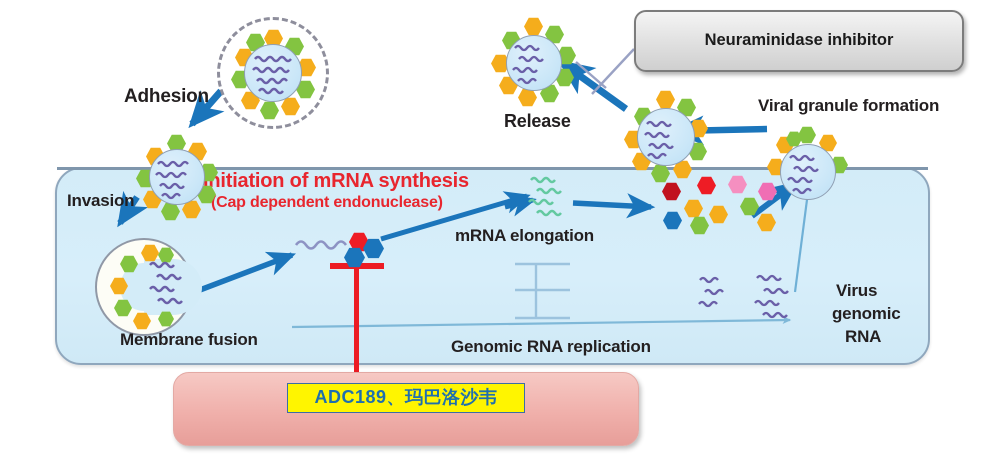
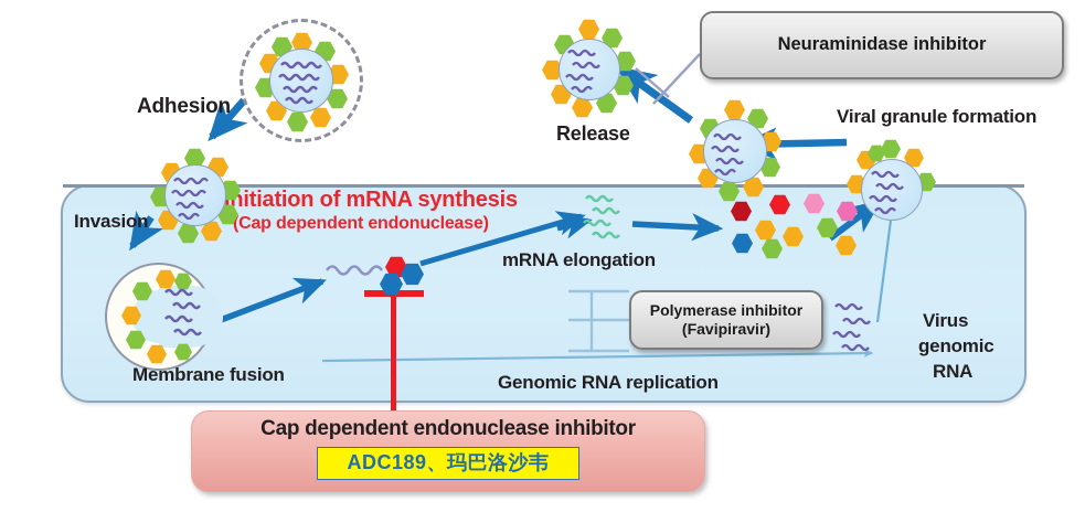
  Adhesion
  Invasion
  Membrane fusion
  nitiation of mRNA synthesis
  (Cap dependent endonuclease)
  mRNA elongation
  Genomic RNA replication
  Virus
  genomic
  RNA
  Release
  Viral granule formation
  Neuraminidase inhibitor
+ Polymerase inhibitor
+ (Favipiravir)
+ Cap dependent endonuclease inhibitor
  ADC189、玛巴洛沙韦
